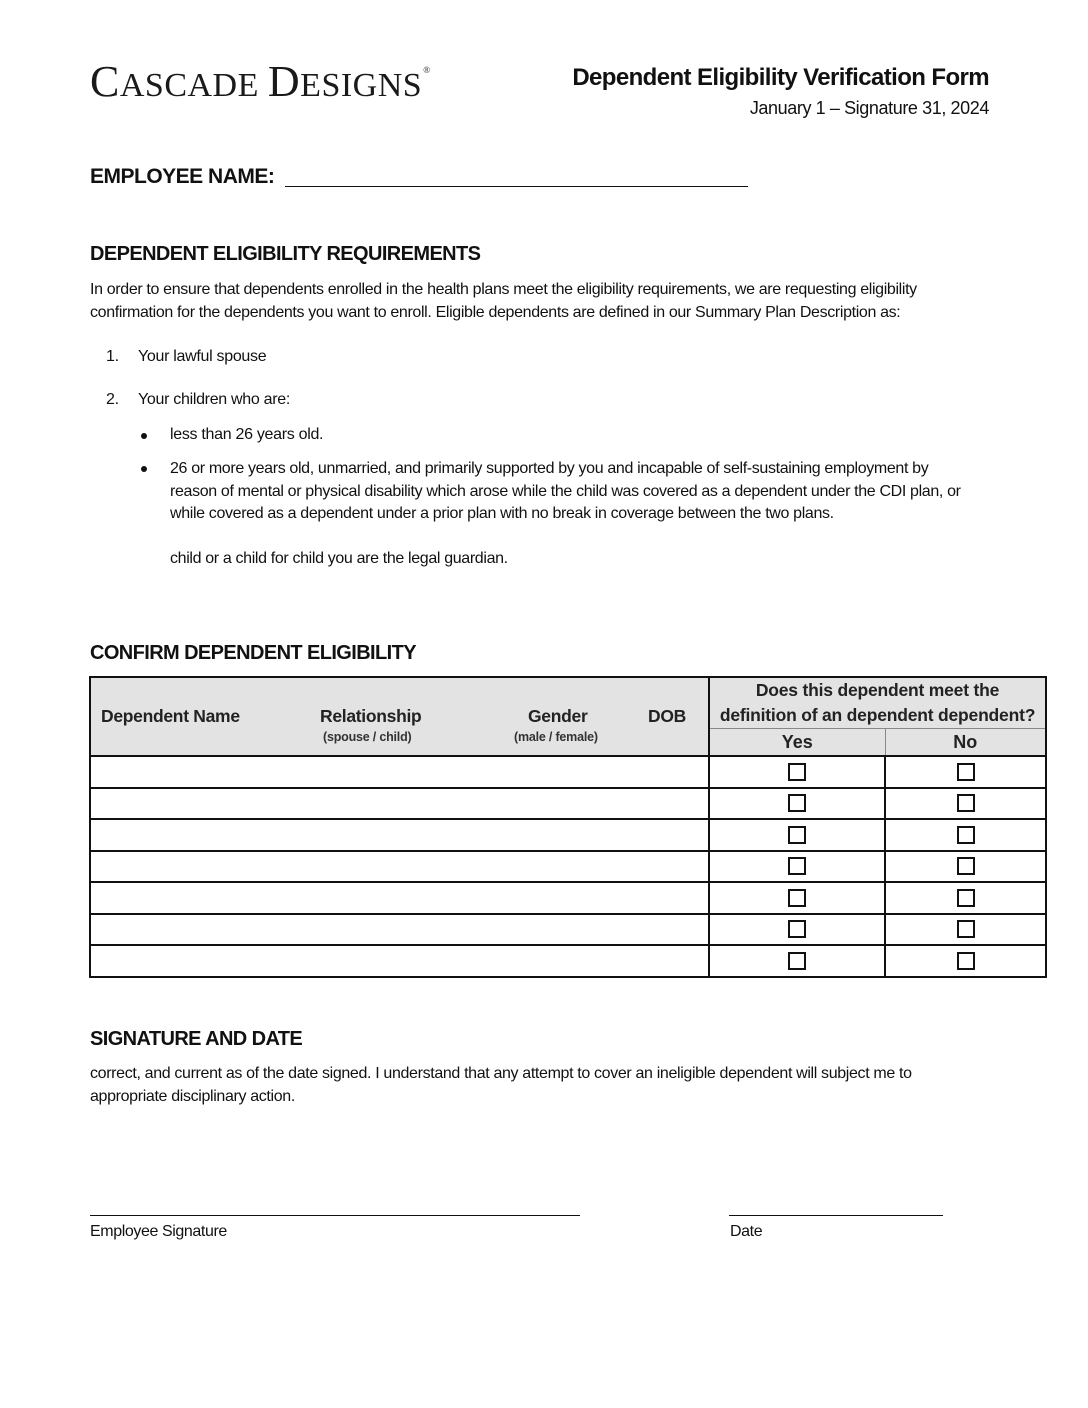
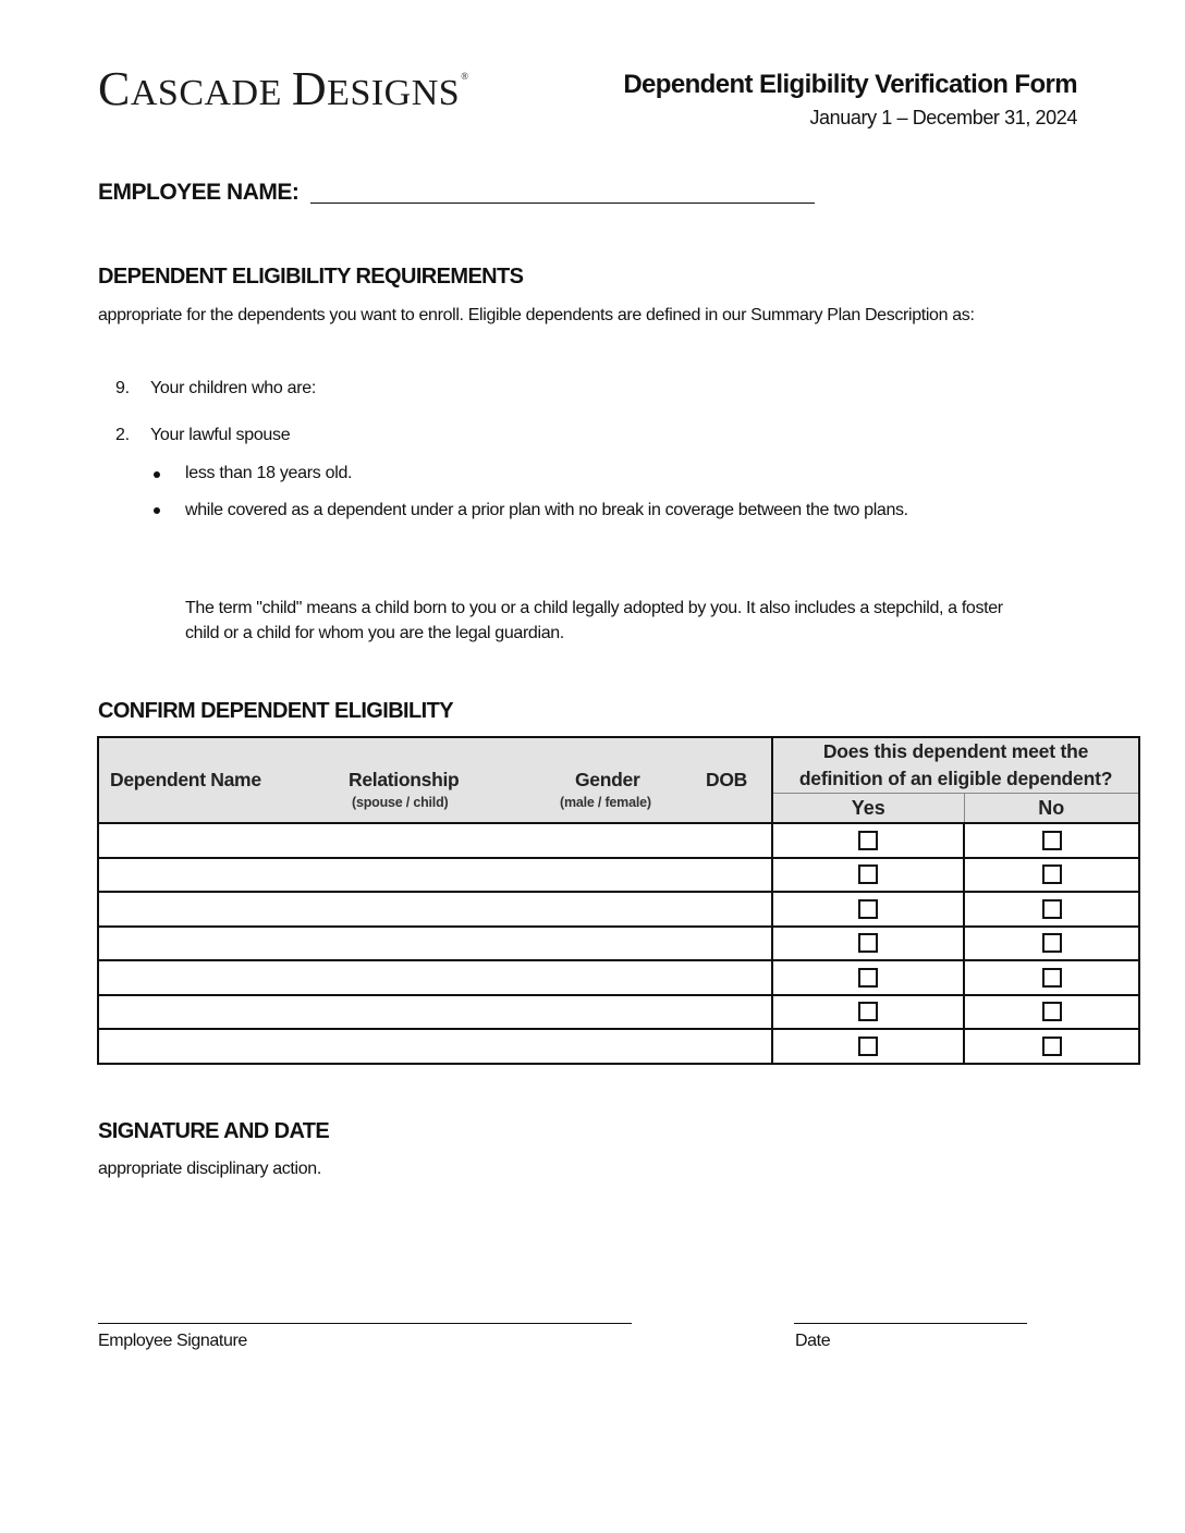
  CASCADE DESIGNS®
  Dependent Eligibility Verification Form
- January 1 – Signature 31, 2024
+ January 1 – December 31, 2024
  EMPLOYEE NAME:
  DEPENDENT ELIGIBILITY REQUIREMENTS
- In order to ensure that dependents enrolled in the health plans meet the eligibility requirements, we are requesting eligibility
- confirmation for the dependents you want to enroll. Eligible dependents are defined in our Summary Plan Description as:
+ appropriate for the dependents you want to enroll. Eligible dependents are defined in our Summary Plan Description as:
- 1.
+ 9.
- Your lawful spouse
+ Your children who are:
  2.
- Your children who are:
+ Your lawful spouse
- less than 26 years old.
+ less than 18 years old.
- 26 or more years old, unmarried, and primarily supported by you and incapable of self-sustaining employment by
- reason of mental or physical disability which arose while the child was covered as a dependent under the CDI plan, or
  while covered as a dependent under a prior plan with no break in coverage between the two plans.
+ The term "child" means a child born to you or a child legally adopted by you. It also includes a stepchild, a foster
- child or a child for child you are the legal guardian.
+ child or a child for whom you are the legal guardian.
  CONFIRM DEPENDENT ELIGIBILITY
- Dependent Name Relationship (spouse / child) Gender (male / female) DOB	Does this dependent meet the definition of an dependent dependent?
+ Dependent Name Relationship (spouse / child) Gender (male / female) DOB	Does this dependent meet the definition of an eligible dependent?
  Yes	No
  SIGNATURE AND DATE
- correct, and current as of the date signed. I understand that any attempt to cover an ineligible dependent will subject me to
  appropriate disciplinary action.
  Employee Signature
  Date
